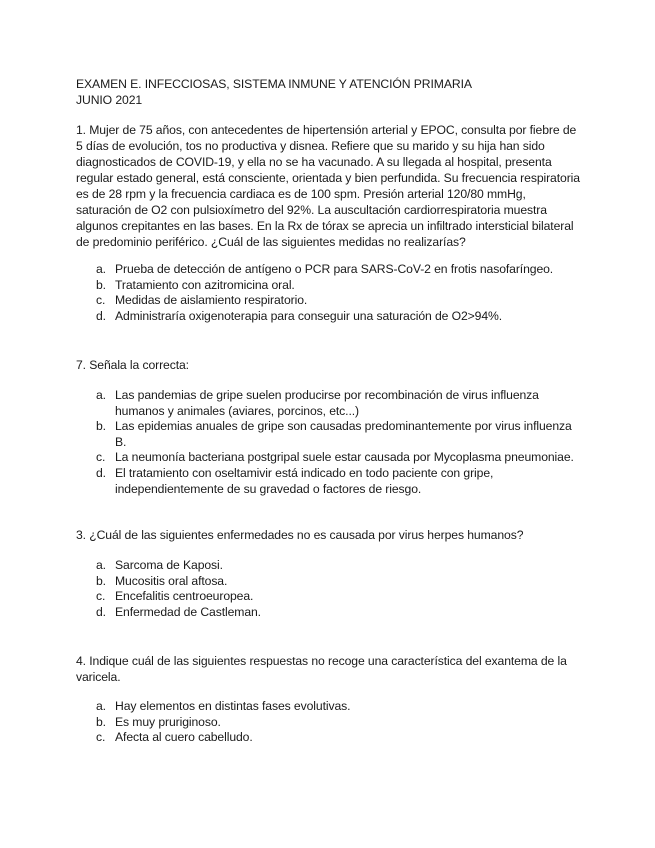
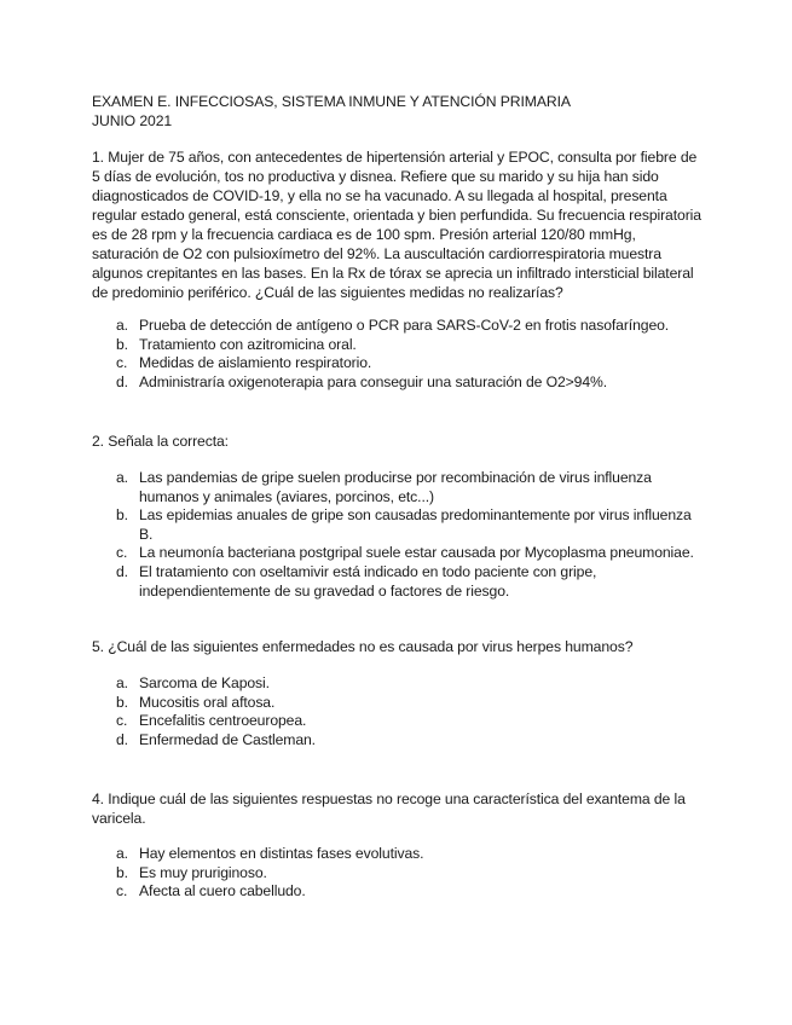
  EXAMEN E. INFECCIOSAS, SISTEMA INMUNE Y ATENCIÓN PRIMARIA
  JUNIO 2021
  1. Mujer de 75 años, con antecedentes de hipertensión arterial y EPOC, consulta por fiebre de 5 días de evolución, tos no productiva y disnea. Refiere que su marido y su hija han sido diagnosticados de COVID-19, y ella no se ha vacunado. A su llegada al hospital, presenta regular estado general, está consciente, orientada y bien perfundida. Su frecuencia respiratoria es de 28 rpm y la frecuencia cardiaca es de 100 spm. Presión arterial 120/80 mmHg, saturación de O2 con pulsioxímetro del 92%. La auscultación cardiorrespiratoria muestra algunos crepitantes en las bases. En la Rx de tórax se aprecia un infiltrado intersticial bilateral de predominio periférico. ¿Cuál de las siguientes medidas no realizarías?
  a.
  Prueba de detección de antígeno o PCR para SARS-CoV-2 en frotis nasofaríngeo.
  b.
  Tratamiento con azitromicina oral.
  c.
  Medidas de aislamiento respiratorio.
  d.
  Administraría oxigenoterapia para conseguir una saturación de O2>94%.
- 7. Señala la correcta:
+ 2. Señala la correcta:
  a.
  Las pandemias de gripe suelen producirse por recombinación de virus influenza humanos y animales (aviares, porcinos, etc...)
  b.
  Las epidemias anuales de gripe son causadas predominantemente por virus influenza B.
  c.
  La neumonía bacteriana postgripal suele estar causada por Mycoplasma pneumoniae.
  d.
  El tratamiento con oseltamivir está indicado en todo paciente con gripe, independientemente de su gravedad o factores de riesgo.
- 3. ¿Cuál de las siguientes enfermedades no es causada por virus herpes humanos?
+ 5. ¿Cuál de las siguientes enfermedades no es causada por virus herpes humanos?
  a.
  Sarcoma de Kaposi.
  b.
  Mucositis oral aftosa.
  c.
  Encefalitis centroeuropea.
  d.
  Enfermedad de Castleman.
  4. Indique cuál de las siguientes respuestas no recoge una característica del exantema de la varicela.
  a.
  Hay elementos en distintas fases evolutivas.
  b.
  Es muy pruriginoso.
  c.
  Afecta al cuero cabelludo.
